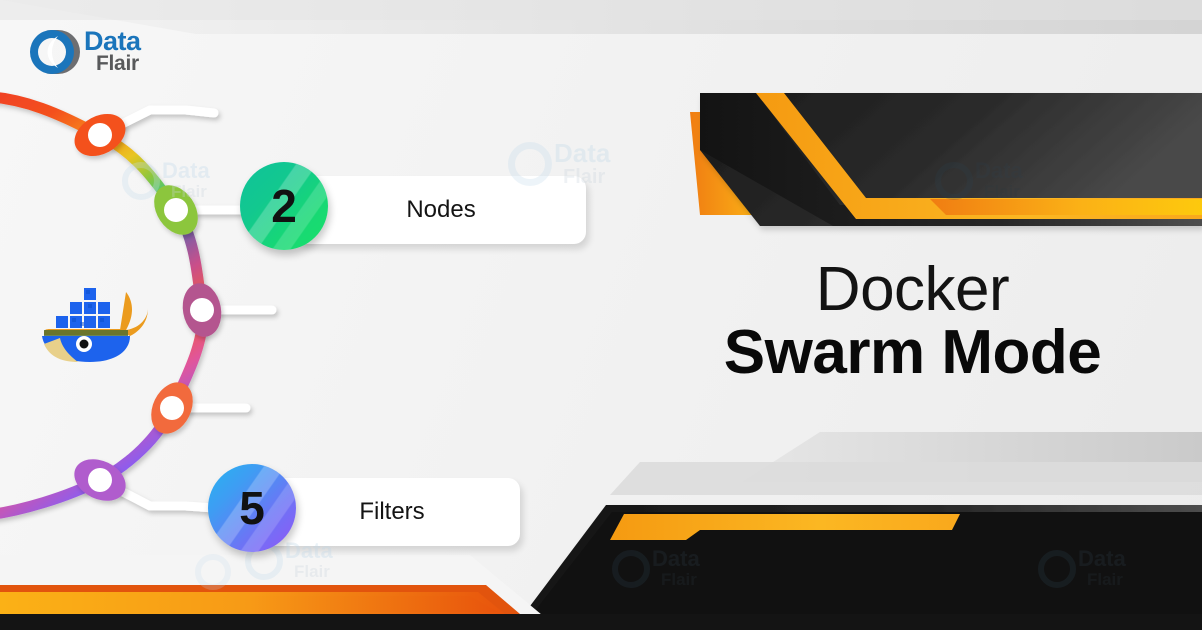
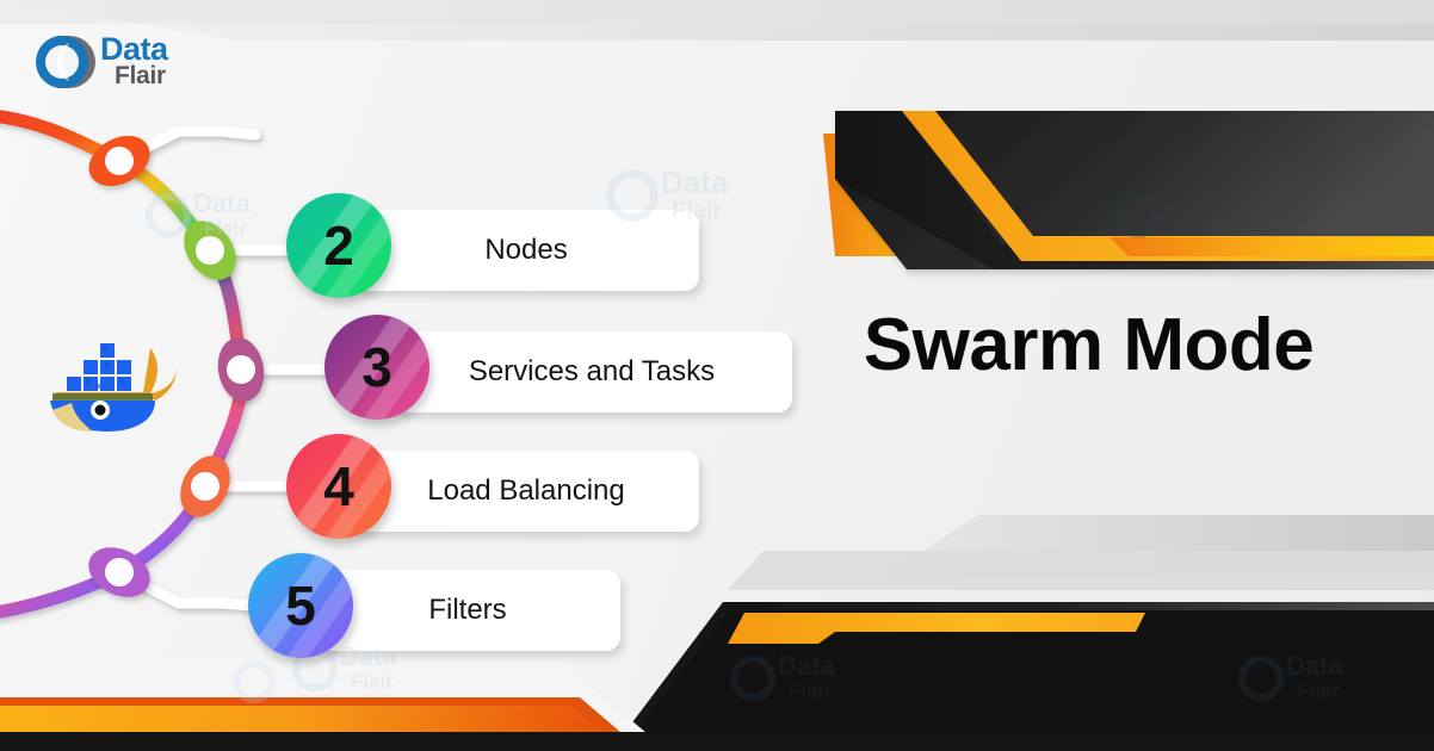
  Nodes
  2
+ Services and Tasks
+ 3
+ Load Balancing
+ 4
  Filters
  5
- Docker
  Swarm Mode
  Data
  Flair
  Data
  Flair
  Flair
  Flair
  ata
